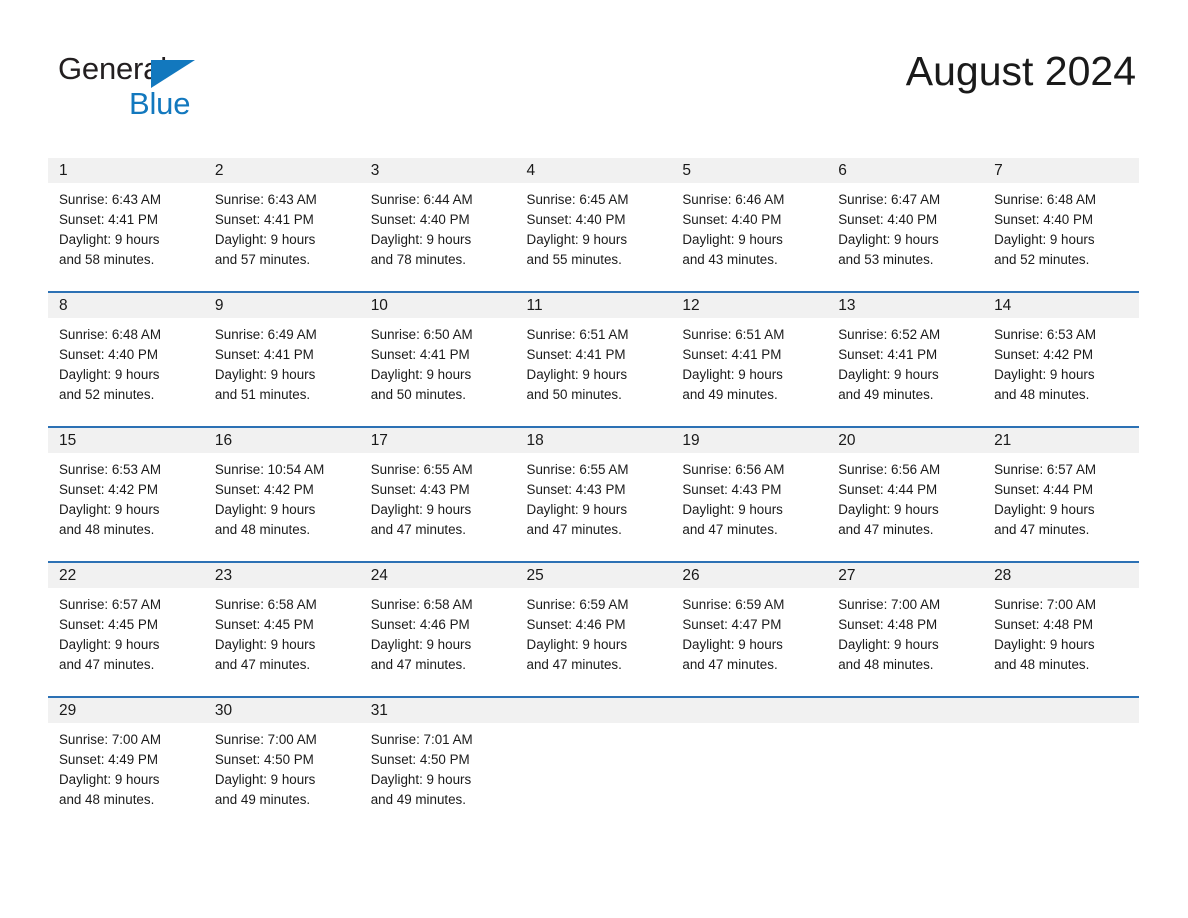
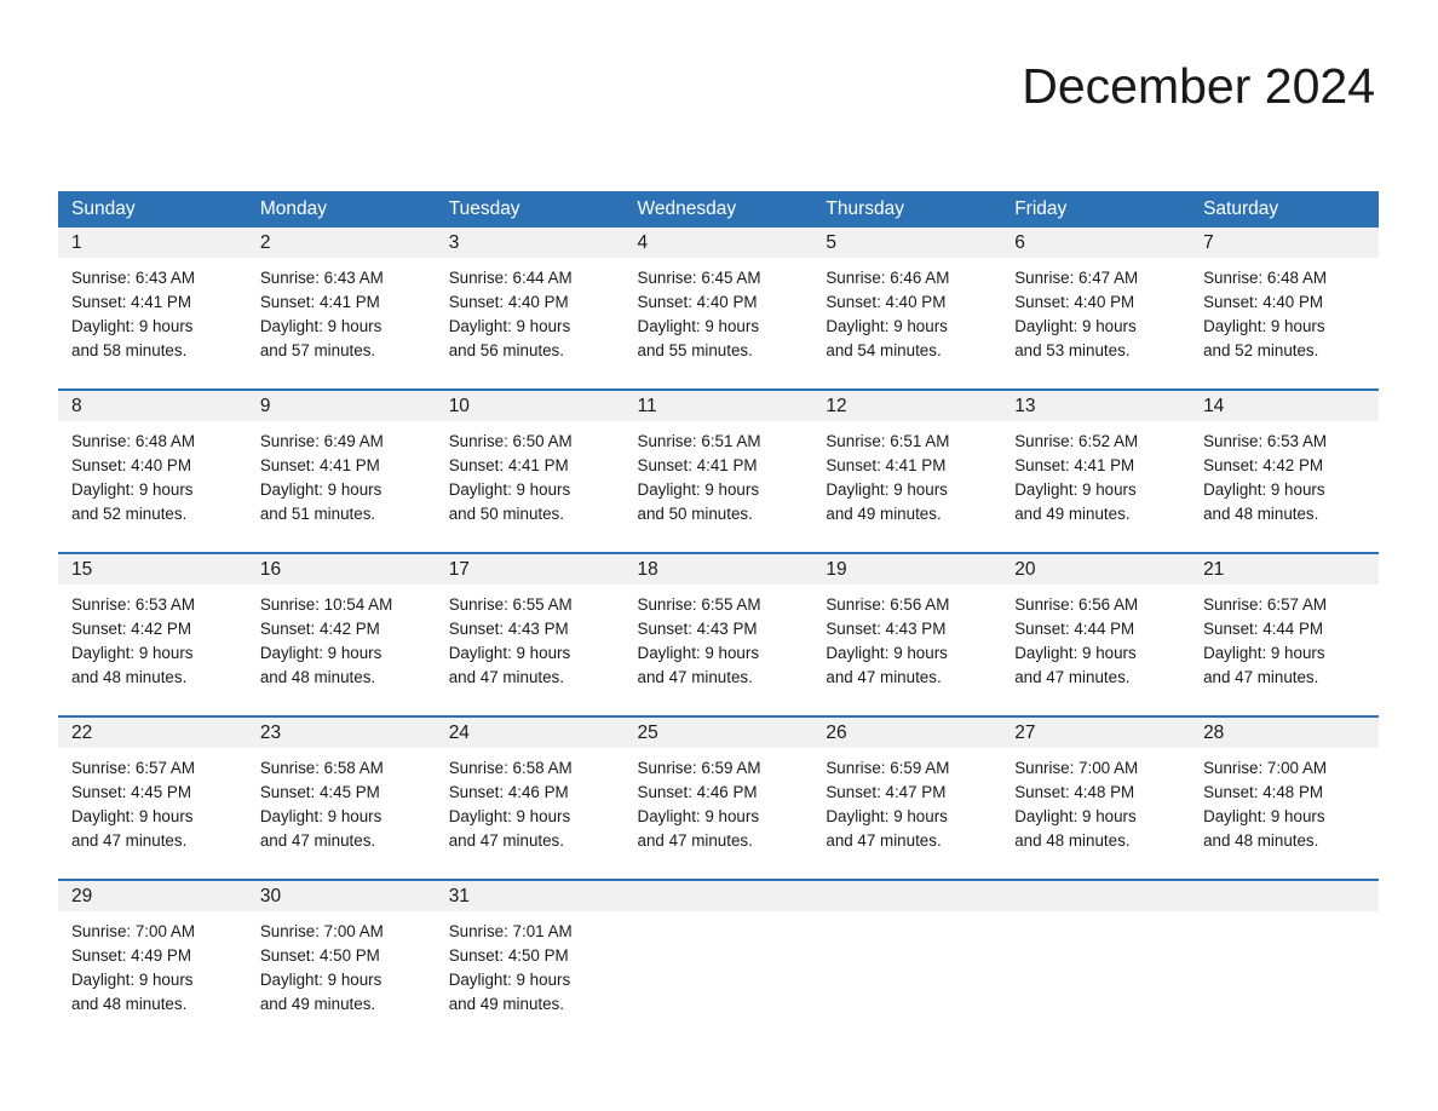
- General
- Blue
- August 2024
+ December 2024
+ Sunday
+ Monday
+ Tuesday
+ Wednesday
+ Thursday
+ Friday
+ Saturday
  1
  Sunrise: 6:43 AM
  Sunset: 4:41 PM
  Daylight: 9 hours
  and 58 minutes.
  2
  Sunrise: 6:43 AM
  Sunset: 4:41 PM
  Daylight: 9 hours
  and 57 minutes.
  3
  Sunrise: 6:44 AM
  Sunset: 4:40 PM
  Daylight: 9 hours
- and 78 minutes.
+ and 56 minutes.
  4
  Sunrise: 6:45 AM
  Sunset: 4:40 PM
  Daylight: 9 hours
  and 55 minutes.
  5
  Sunrise: 6:46 AM
  Sunset: 4:40 PM
  Daylight: 9 hours
- and 43 minutes.
+ and 54 minutes.
  6
  Sunrise: 6:47 AM
  Sunset: 4:40 PM
  Daylight: 9 hours
  and 53 minutes.
  7
  Sunrise: 6:48 AM
  Sunset: 4:40 PM
  Daylight: 9 hours
  and 52 minutes.
  8
  Sunrise: 6:48 AM
  Sunset: 4:40 PM
  Daylight: 9 hours
  and 52 minutes.
  9
  Sunrise: 6:49 AM
  Sunset: 4:41 PM
  Daylight: 9 hours
  and 51 minutes.
  10
  Sunrise: 6:50 AM
  Sunset: 4:41 PM
  Daylight: 9 hours
  and 50 minutes.
  11
  Sunrise: 6:51 AM
  Sunset: 4:41 PM
  Daylight: 9 hours
  and 50 minutes.
  12
  Sunrise: 6:51 AM
  Sunset: 4:41 PM
  Daylight: 9 hours
  and 49 minutes.
  13
  Sunrise: 6:52 AM
  Sunset: 4:41 PM
  Daylight: 9 hours
  and 49 minutes.
  14
  Sunrise: 6:53 AM
  Sunset: 4:42 PM
  Daylight: 9 hours
  and 48 minutes.
  15
  Sunrise: 6:53 AM
  Sunset: 4:42 PM
  Daylight: 9 hours
  and 48 minutes.
  16
  Sunrise: 10:54 AM
  Sunset: 4:42 PM
  Daylight: 9 hours
  and 48 minutes.
  17
  Sunrise: 6:55 AM
  Sunset: 4:43 PM
  Daylight: 9 hours
  and 47 minutes.
  18
  Sunrise: 6:55 AM
  Sunset: 4:43 PM
  Daylight: 9 hours
  and 47 minutes.
  19
  Sunrise: 6:56 AM
  Sunset: 4:43 PM
  Daylight: 9 hours
  and 47 minutes.
  20
  Sunrise: 6:56 AM
  Sunset: 4:44 PM
  Daylight: 9 hours
  and 47 minutes.
  21
  Sunrise: 6:57 AM
  Sunset: 4:44 PM
  Daylight: 9 hours
  and 47 minutes.
  22
  Sunrise: 6:57 AM
  Sunset: 4:45 PM
  Daylight: 9 hours
  and 47 minutes.
  23
  Sunrise: 6:58 AM
  Sunset: 4:45 PM
  Daylight: 9 hours
  and 47 minutes.
  24
  Sunrise: 6:58 AM
  Sunset: 4:46 PM
  Daylight: 9 hours
  and 47 minutes.
  25
  Sunrise: 6:59 AM
  Sunset: 4:46 PM
  Daylight: 9 hours
  and 47 minutes.
  26
  Sunrise: 6:59 AM
  Sunset: 4:47 PM
  Daylight: 9 hours
  and 47 minutes.
  27
  Sunrise: 7:00 AM
  Sunset: 4:48 PM
  Daylight: 9 hours
  and 48 minutes.
  28
  Sunrise: 7:00 AM
  Sunset: 4:48 PM
  Daylight: 9 hours
  and 48 minutes.
  29
  Sunrise: 7:00 AM
  Sunset: 4:49 PM
  Daylight: 9 hours
  and 48 minutes.
  30
  Sunrise: 7:00 AM
  Sunset: 4:50 PM
  Daylight: 9 hours
  and 49 minutes.
  31
  Sunrise: 7:01 AM
  Sunset: 4:50 PM
  Daylight: 9 hours
  and 49 minutes.
